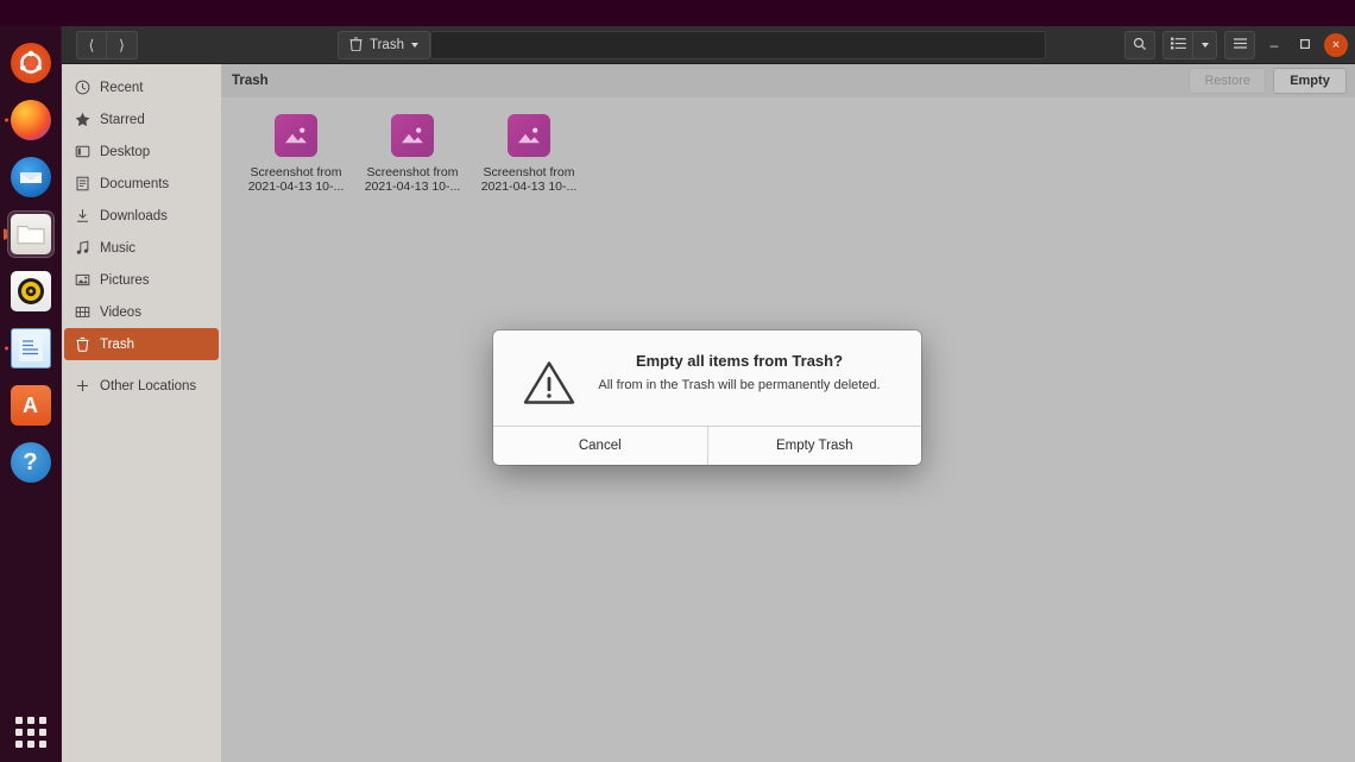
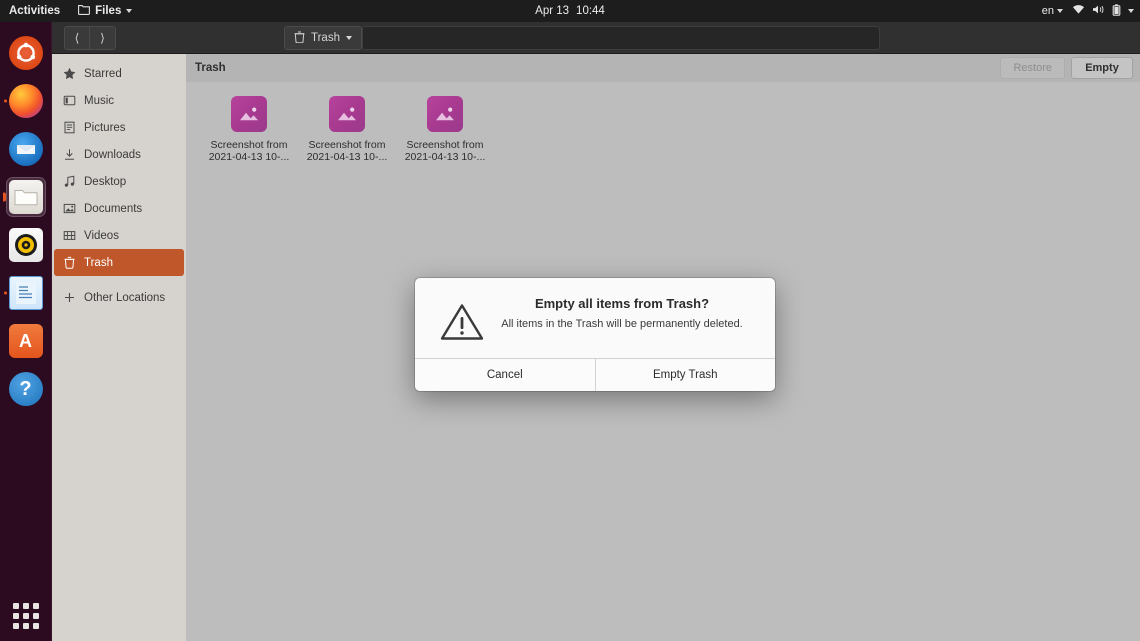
+ Activities
+ Files
+ Apr 13
+ 10:44
+ en
  A
  ?
  ⟨
  ⟩
  Trash
- –
- ×
- Recent
  Starred
- Desktop
+ Music
- Documents
+ Pictures
  Downloads
- Music
+ Desktop
- Pictures
+ Documents
  Videos
  Trash
  Other Locations
  Trash
  Restore
  Empty
  Screenshot from 2021-04-13 10-...
  Screenshot from 2021-04-13 10-...
  Screenshot from 2021-04-13 10-...
  Empty all items from Trash?
- All from in the Trash will be permanently deleted.
+ All items in the Trash will be permanently deleted.
  Cancel
  Empty Trash
